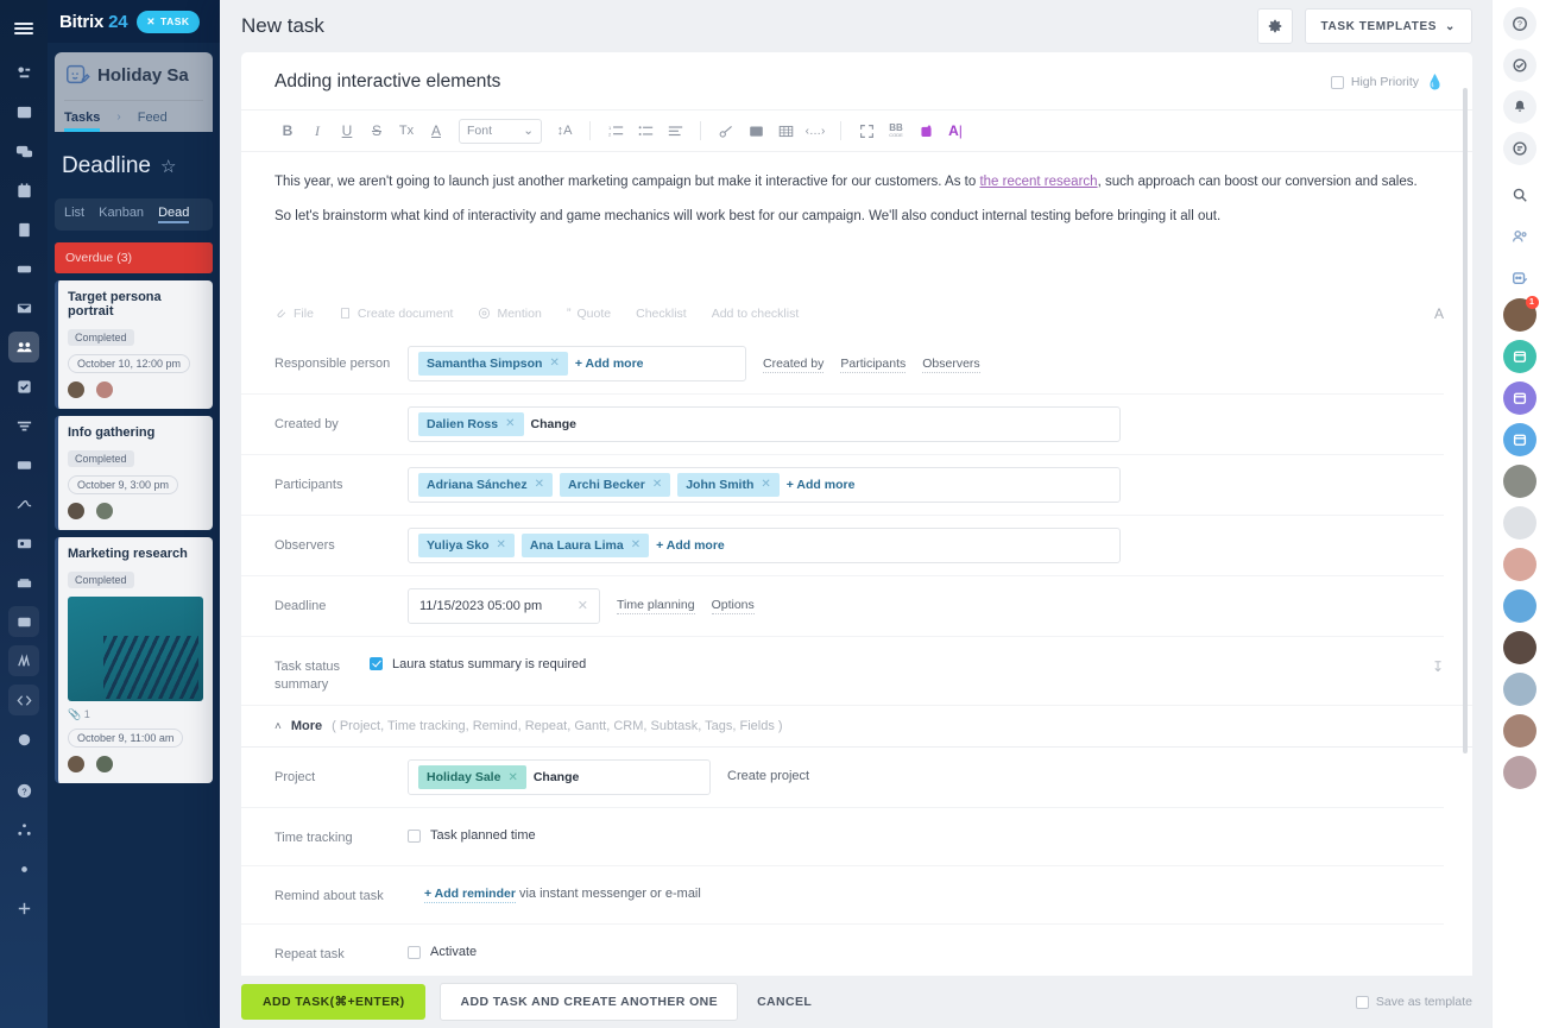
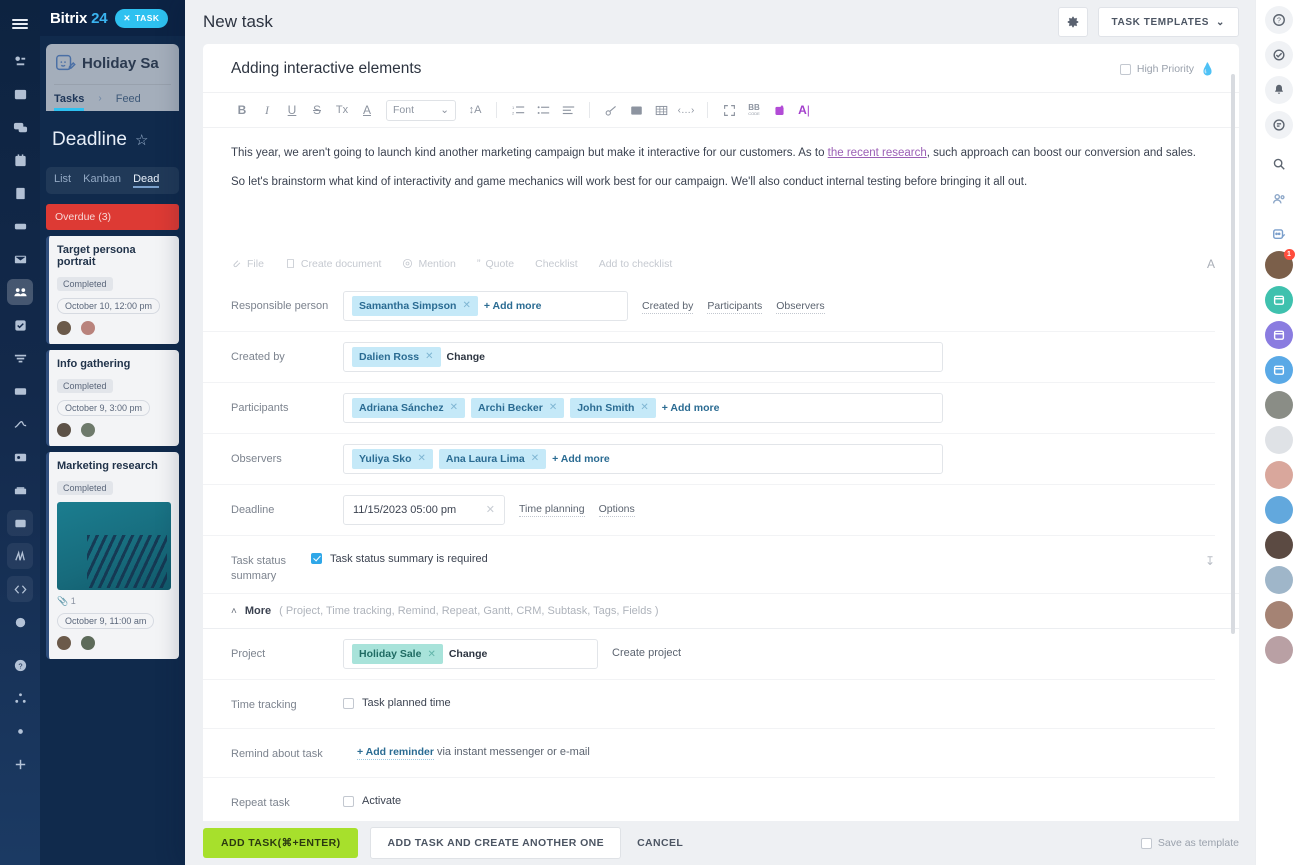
  ?
  Bitrix 24
  ✕
  TASK
  Holiday Sa
  Tasks
  ›
  Feed
  Deadline
  ☆
  List
  Kanban
  Dead
  Overdue (3)
  Target persona portrait
  Completed
  October 10, 12:00 pm
  Info gathering
  Completed
  October 9, 3:00 pm
  Marketing research
  Completed
  📎 1
  October 9, 11:00 am
  New task
  TASK TEMPLATES
  ⌄
  Adding interactive elements
  High Priority
  💧
  B
  I
  U
  S
  Tx
  A
  Font
  ⌄
  ↕A
  ‹…›
  BB
  A
  |
- This year, we aren't going to launch just another marketing campaign but make it interactive for our customers. As to the recent research, such approach can boost our conversion and sales.
+ This year, we aren't going to launch kind another marketing campaign but make it interactive for our customers. As to the recent research, such approach can boost our conversion and sales.
  So let's brainstorm what kind of interactivity and game mechanics will work best for our campaign. We'll also conduct internal testing before bringing it all out.
  File
  Create document
  Mention
  ”
  Quote
  Checklist
  Add to checklist
  A
  Responsible person
  Samantha Simpson
  ✕
  + Add more
  Created by
  Participants
  Observers
  Created by
  Dalien Ross
  ✕
  Change
  Participants
  Adriana Sánchez
  ✕
  Archi Becker
  ✕
  John Smith
  ✕
  + Add more
  Observers
  Yuliya Sko
  ✕
  Ana Laura Lima
  ✕
  + Add more
  Deadline
  11/15/2023 05:00 pm
  ✕
  Time planning
  Options
  Task status summary
- Laura status summary is required
+ Task status summary is required
  ↧
  ˄
  More
  ( Project, Time tracking, Remind, Repeat, Gantt, CRM, Subtask, Tags, Fields )
  Project
  Holiday Sale
  ✕
  Change
  Create project
  Time tracking
  Task planned time
  Remind about task
  + Add reminder via instant messenger or e-mail
  Repeat task
  Activate
  ADD TASK(⌘+ENTER)
  ADD TASK AND CREATE ANOTHER ONE
  CANCEL
  Save as template
